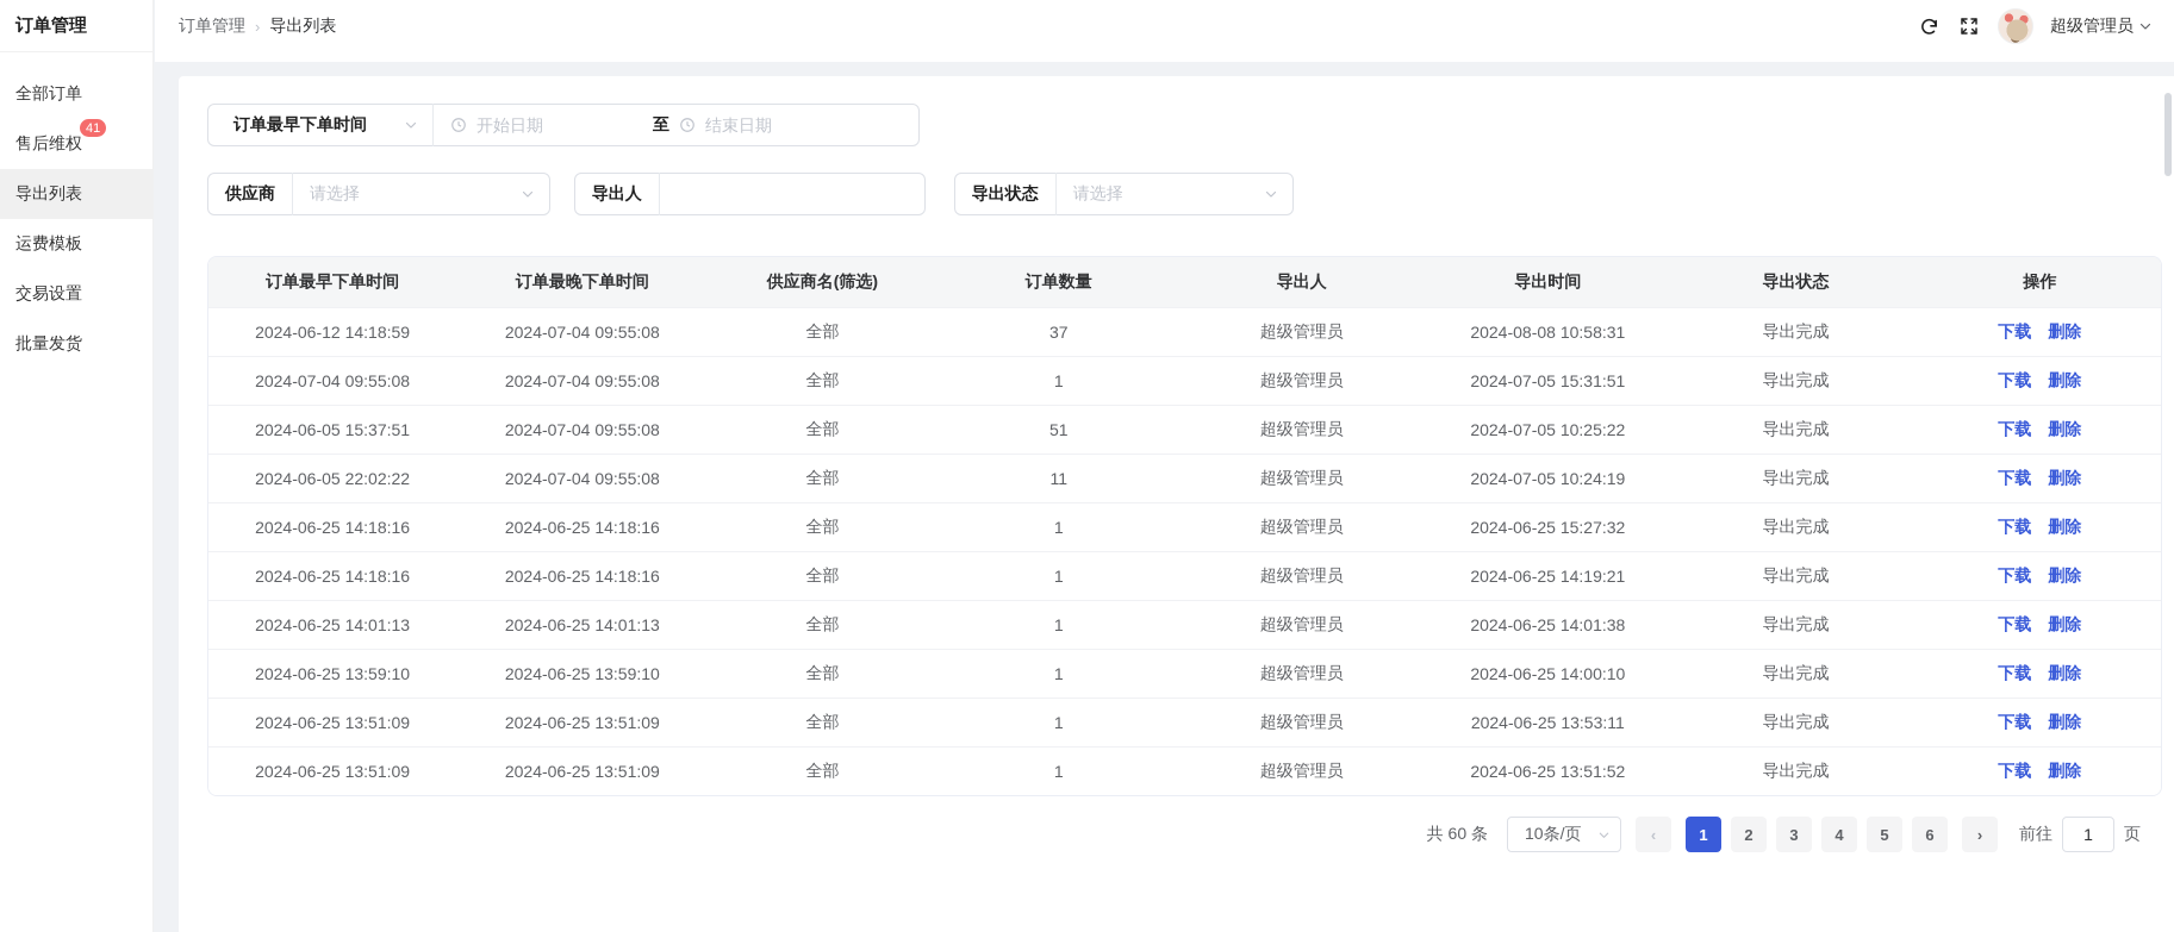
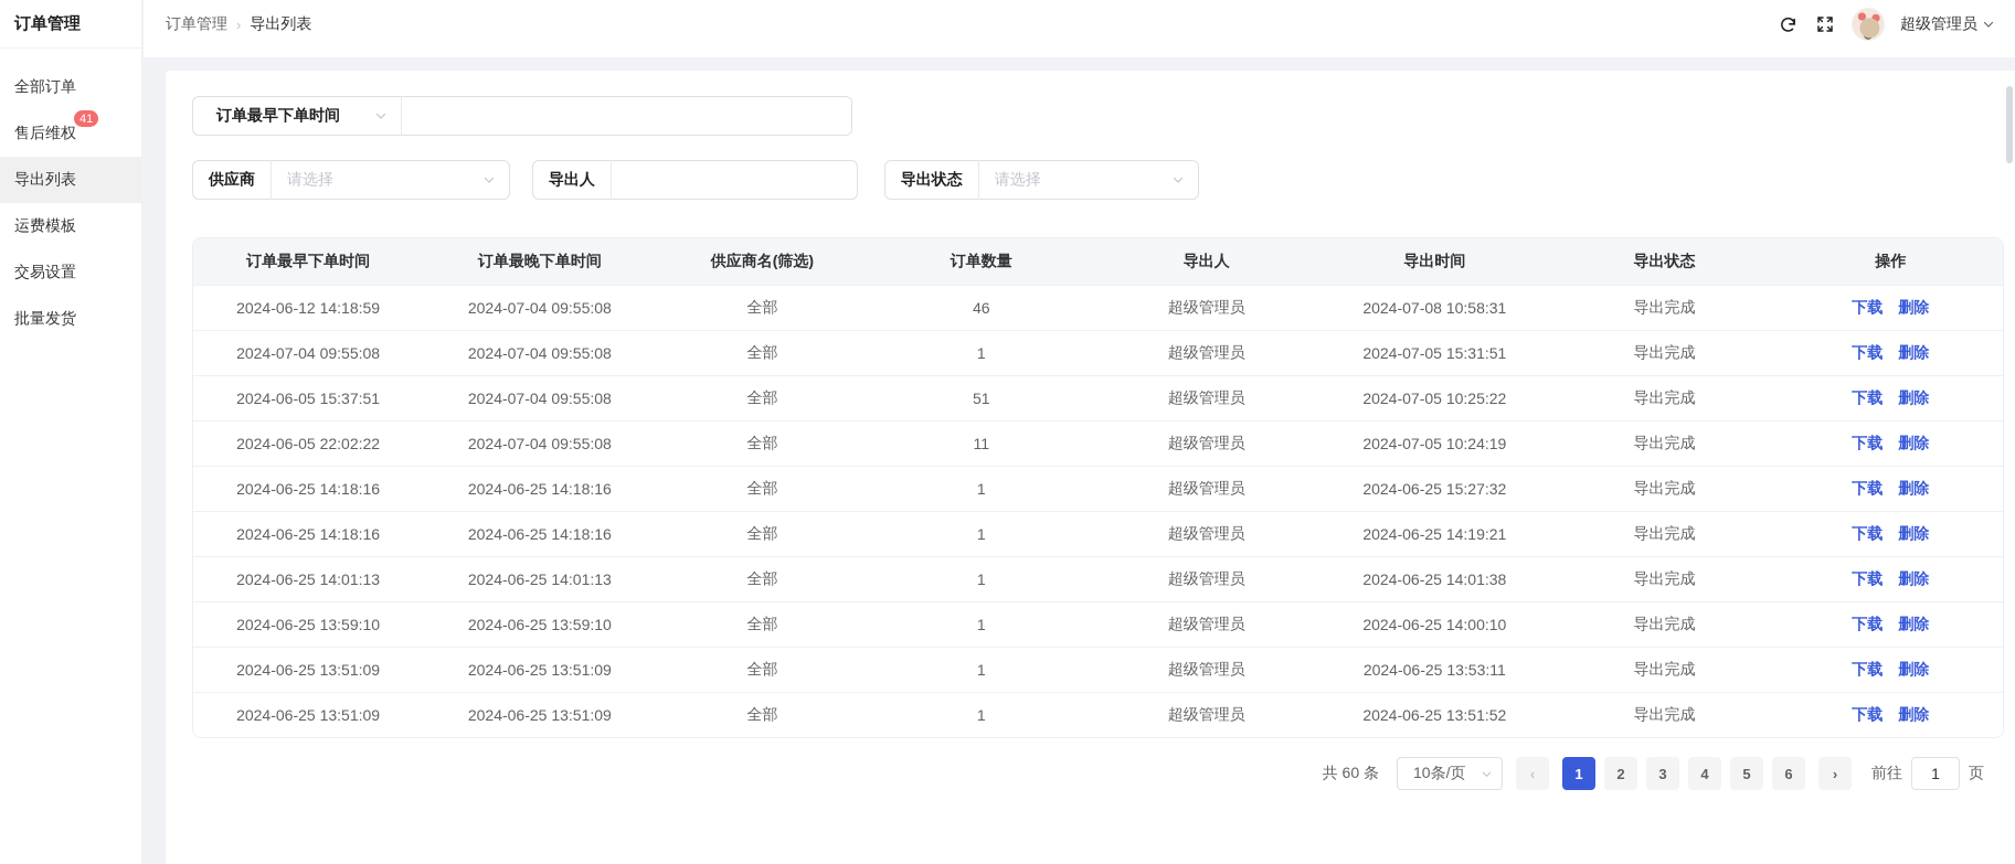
  订单管理
  全部订单
  售后维权
  41
  导出列表
  运费模板
  交易设置
  批量发货
  订单管理
  ›
  导出列表
  超级管理员
  订单最早下单时间
- 开始日期
- 至
- 结束日期
  供应商
  请选择
  导出人
  导出状态
  请选择
  订单最早下单时间
  订单最晚下单时间
  供应商名(筛选)
  订单数量
  导出人
  导出时间
  导出状态
  操作
  2024-06-12 14:18:59
  2024-07-04 09:55:08
  全部
- 37
+ 46
  超级管理员
- 2024-08-08 10:58:31
+ 2024-07-08 10:58:31
  导出完成
  下载
  删除
  2024-07-04 09:55:08
  2024-07-04 09:55:08
  全部
  1
  超级管理员
  2024-07-05 15:31:51
  导出完成
  下载
  删除
  2024-06-05 15:37:51
  2024-07-04 09:55:08
  全部
  51
  超级管理员
  2024-07-05 10:25:22
  导出完成
  下载
  删除
  2024-06-05 22:02:22
  2024-07-04 09:55:08
  全部
  11
  超级管理员
  2024-07-05 10:24:19
  导出完成
  下载
  删除
  2024-06-25 14:18:16
  2024-06-25 14:18:16
  全部
  1
  超级管理员
  2024-06-25 15:27:32
  导出完成
  下载
  删除
  2024-06-25 14:18:16
  2024-06-25 14:18:16
  全部
  1
  超级管理员
  2024-06-25 14:19:21
  导出完成
  下载
  删除
  2024-06-25 14:01:13
  2024-06-25 14:01:13
  全部
  1
  超级管理员
  2024-06-25 14:01:38
  导出完成
  下载
  删除
  2024-06-25 13:59:10
  2024-06-25 13:59:10
  全部
  1
  超级管理员
  2024-06-25 14:00:10
  导出完成
  下载
  删除
  2024-06-25 13:51:09
  2024-06-25 13:51:09
  全部
  1
  超级管理员
  2024-06-25 13:53:11
  导出完成
  下载
  删除
  2024-06-25 13:51:09
  2024-06-25 13:51:09
  全部
  1
  超级管理员
  2024-06-25 13:51:52
  导出完成
  下载
  删除
  共 60 条
  10条/页
  ‹
  1
  2
  3
  4
  5
  6
  ›
  前往
  1
  页
